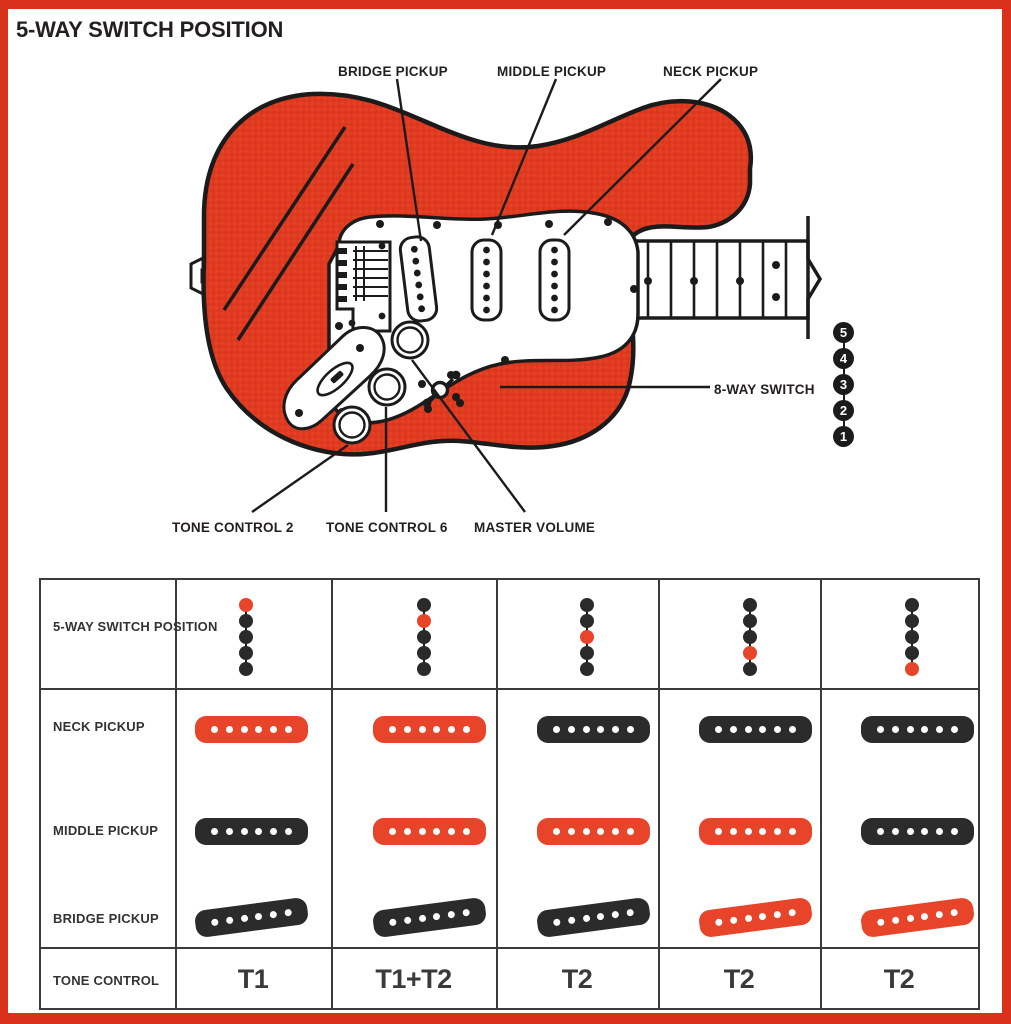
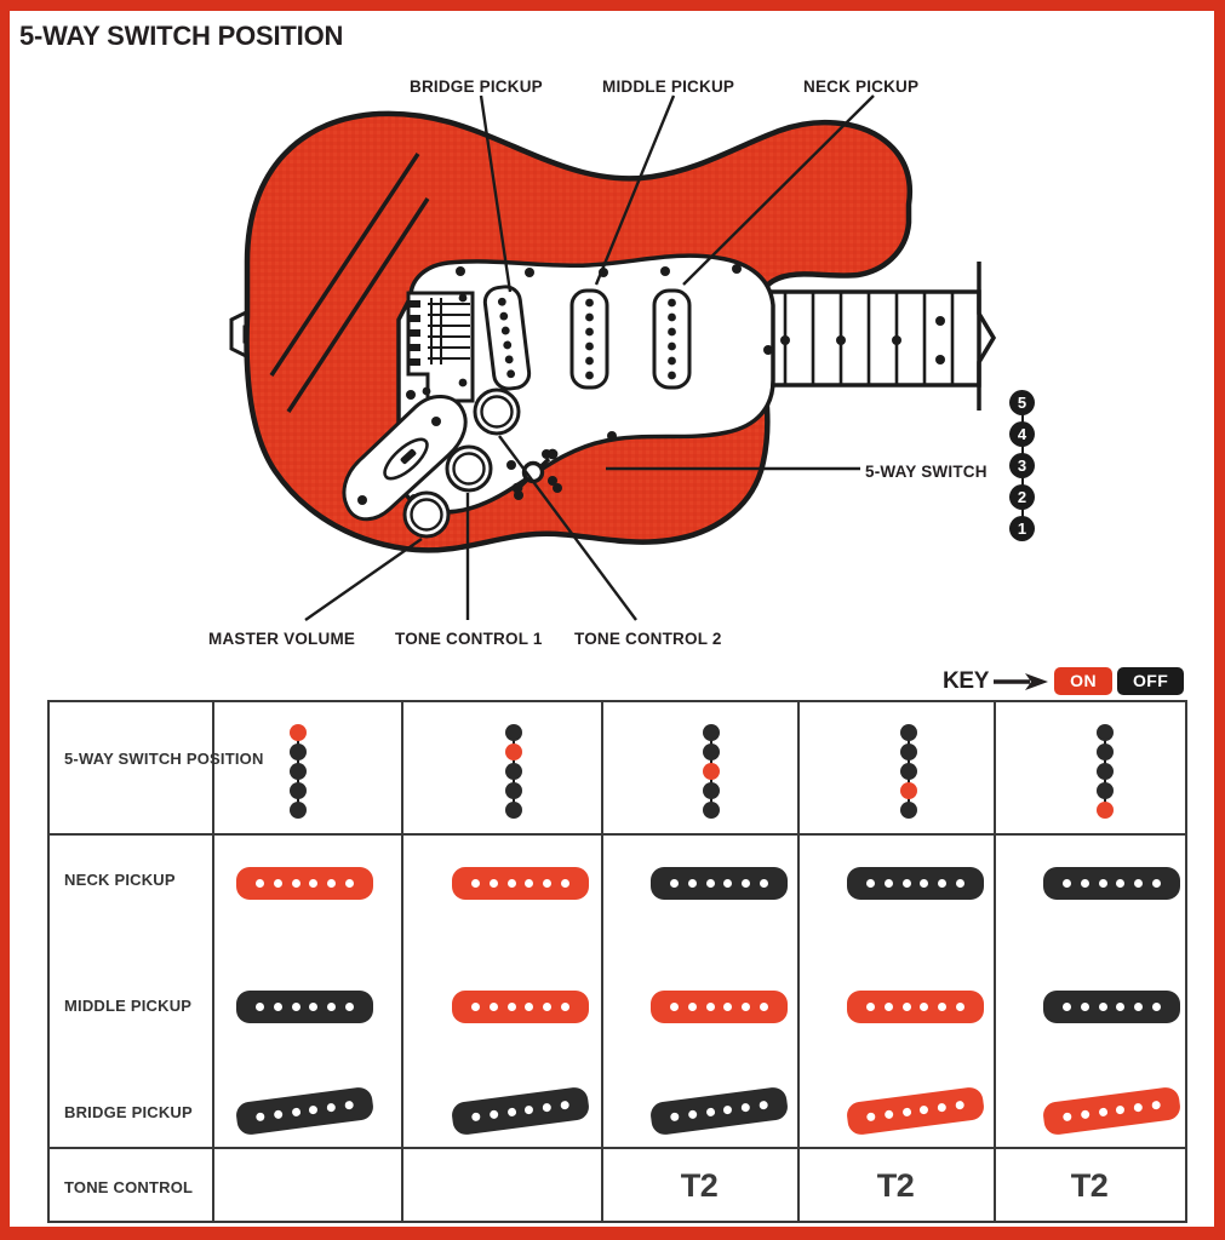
  5-WAY SWITCH POSITION
  BRIDGE PICKUP
  MIDDLE PICKUP
  NECK PICKUP
- 8-WAY SWITCH
+ 5-WAY SWITCH
- TONE CONTROL 2
+ MASTER VOLUME
- TONE CONTROL 6
+ TONE CONTROL 1
- MASTER VOLUME
+ TONE CONTROL 2
  5
  4
  3
  2
  1
+ KEY
+ ON
+ OFF
  5-WAY SWITCH POSITION
  NECK PICKUP
  MIDDLE PICKUP
  BRIDGE PICKUP
  TONE CONTROL
- T1
- T1+T2
  T2
  T2
  T2
